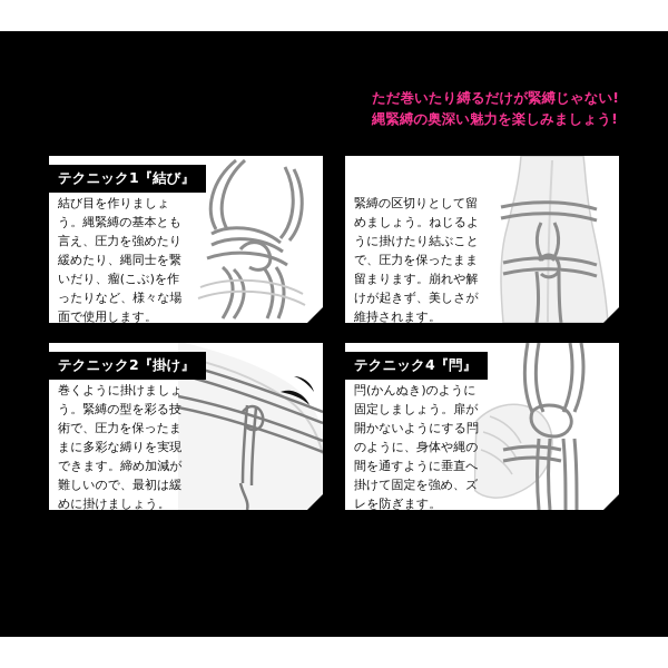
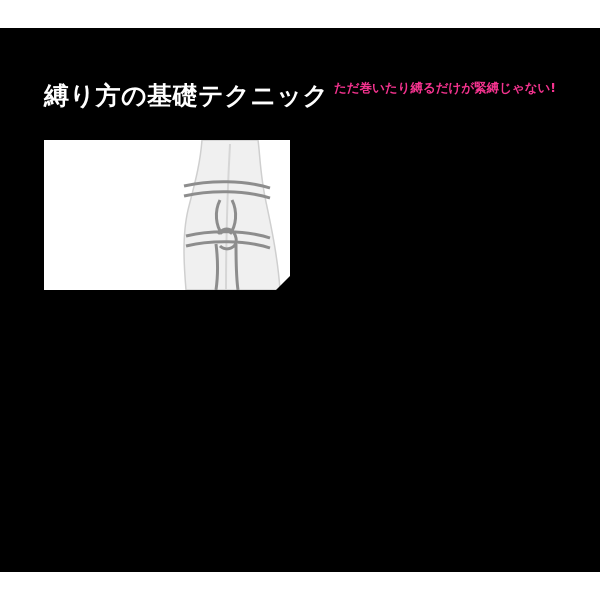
+ 縛り方の基礎テクニック
  ただ巻いたり縛るだけが緊縛じゃない!
- 縄緊縛の奥深い魅力を楽しみましょう!
- テクニック1『結び』
- 結び目を作りましょう。縄緊縛の基本とも言え、圧力を強めたり緩めたり、縄同士を繋いだり、瘤(こぶ)を作ったりなど、様々な場面で使用します。
- 緊縛の区切りとして留めましょう。ねじるように掛けたり結ぶことで、圧力を保ったまま留まります。崩れや解けが起きず、美しさが維持されます。
- テクニック2『掛け』
- 巻くように掛けましょう。緊縛の型を彩る技術で、圧力を保ったままに多彩な縛りを実現できます。締め加減が難しいので、最初は緩めに掛けましょう。
- テクニック4『閂』
- 閂(かんぬき)のように固定しましょう。扉が開かないようにする閂のように、身体や縄の間を通すように垂直へ掛けて固定を強め、ズレを防ぎます。
